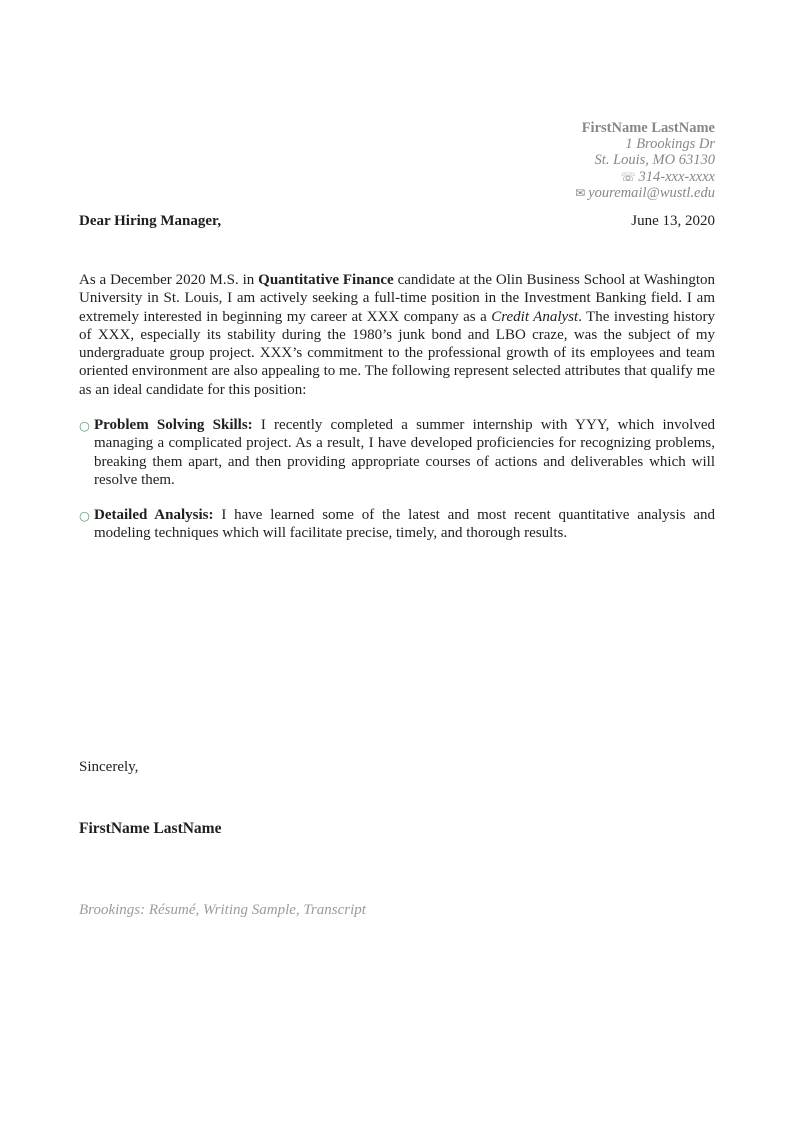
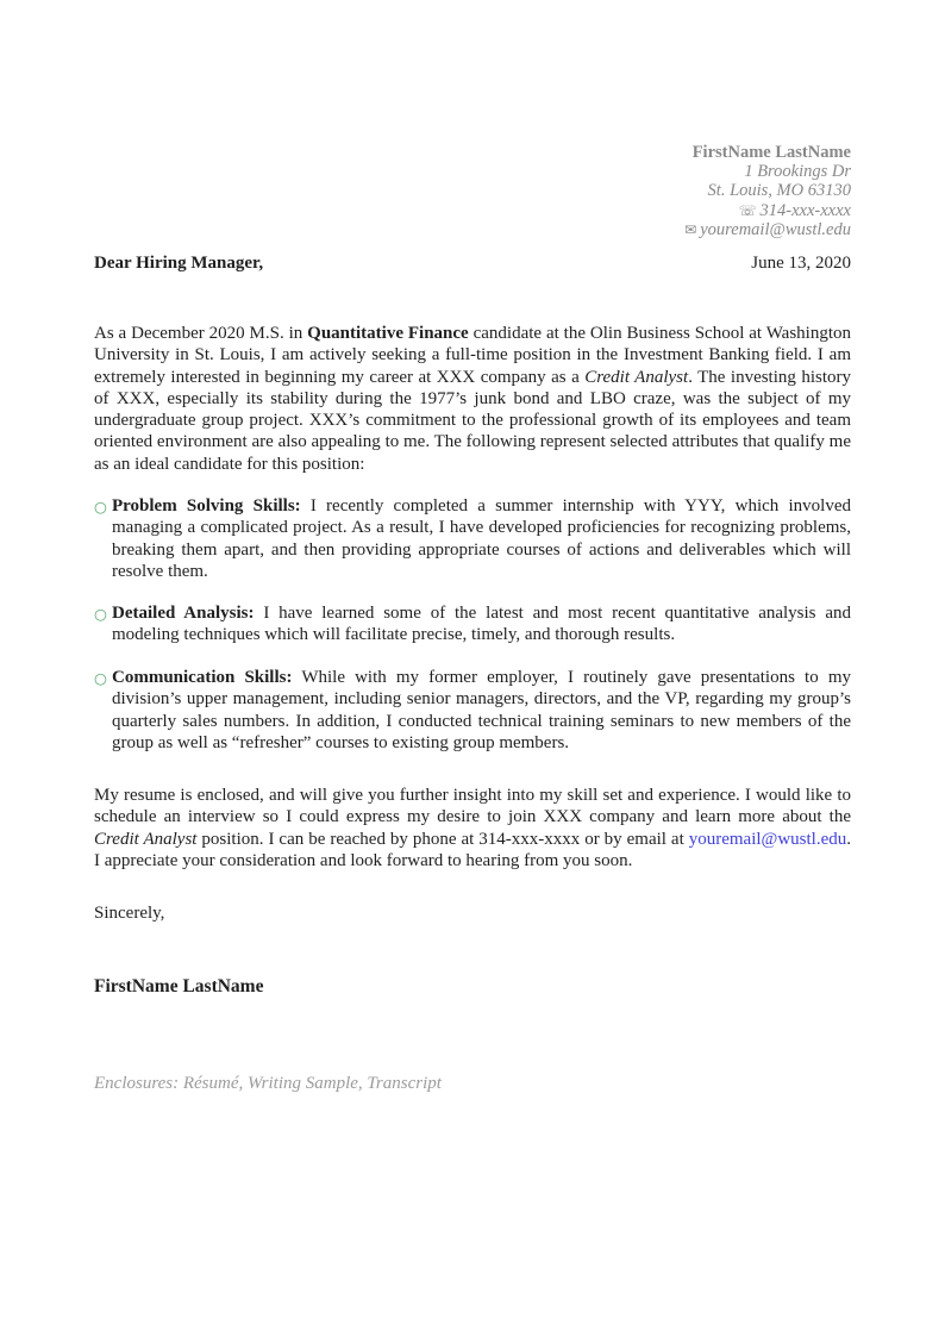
  FirstName LastName
  1 Brookings Dr
  St. Louis, MO 63130
  ☏ 314-xxx-xxxx
  ✉ youremail@wustl.edu
  Dear Hiring Manager,
  June 13, 2020
- As a December 2020 M.S. in Quantitative Finance candidate at the Olin Business School at Washington University in St. Louis, I am actively seeking a full-time position in the Investment Banking field. I am extremely interested in beginning my career at XXX company as a Credit Analyst. The investing history of XXX, especially its stability during the 1980’s junk bond and LBO craze, was the subject of my undergraduate group project. XXX’s commitment to the professional growth of its employees and team oriented environment are also appealing to me. The following represent selected attributes that qualify me as an ideal candidate for this position:
+ As a December 2020 M.S. in Quantitative Finance candidate at the Olin Business School at Washington University in St. Louis, I am actively seeking a full-time position in the Investment Banking field. I am extremely interested in beginning my career at XXX company as a Credit Analyst. The investing history of XXX, especially its stability during the 1977’s junk bond and LBO craze, was the subject of my undergraduate group project. XXX’s commitment to the professional growth of its employees and team oriented environment are also appealing to me. The following represent selected attributes that qualify me as an ideal candidate for this position:
  Problem Solving Skills: I recently completed a summer internship with YYY, which involved managing a complicated project. As a result, I have developed proficiencies for recognizing problems, breaking them apart, and then providing appropriate courses of actions and deliverables which will resolve them.
  Detailed Analysis: I have learned some of the latest and most recent quantitative analysis and modeling techniques which will facilitate precise, timely, and thorough results.
+ Communication Skills: While with my former employer, I routinely gave presentations to my division’s upper management, including senior managers, directors, and the VP, regarding my group’s quarterly sales numbers. In addition, I conducted technical training seminars to new members of the group as well as “refresher” courses to existing group members.
+ My resume is enclosed, and will give you further insight into my skill set and experience. I would like to schedule an interview so I could express my desire to join XXX company and learn more about the Credit Analyst position. I can be reached by phone at 314-xxx-xxxx or by email at youremail@wustl.edu. I appreciate your consideration and look forward to hearing from you soon.
  Sincerely,
  FirstName LastName
- Brookings: Résumé, Writing Sample, Transcript
+ Enclosures: Résumé, Writing Sample, Transcript
